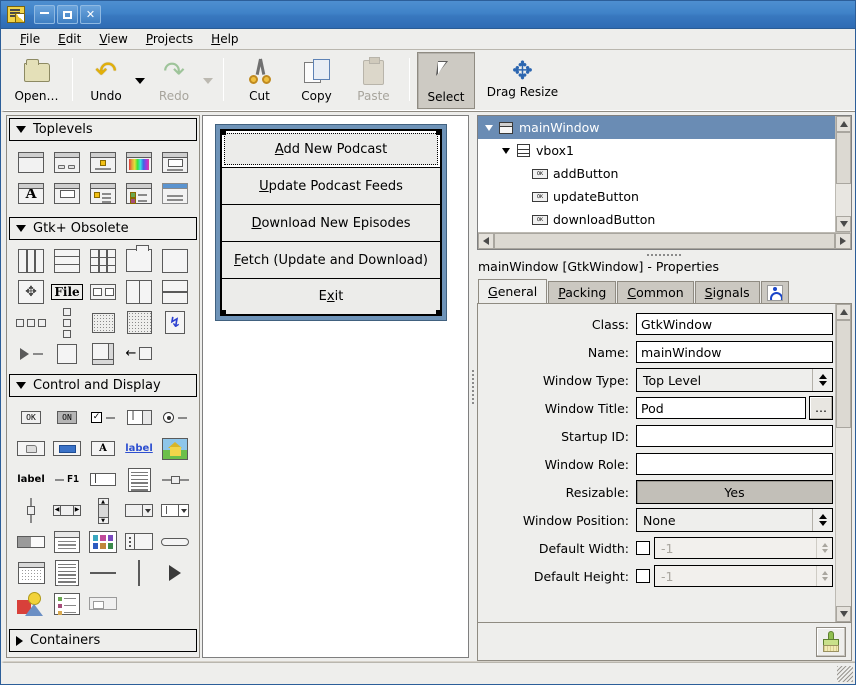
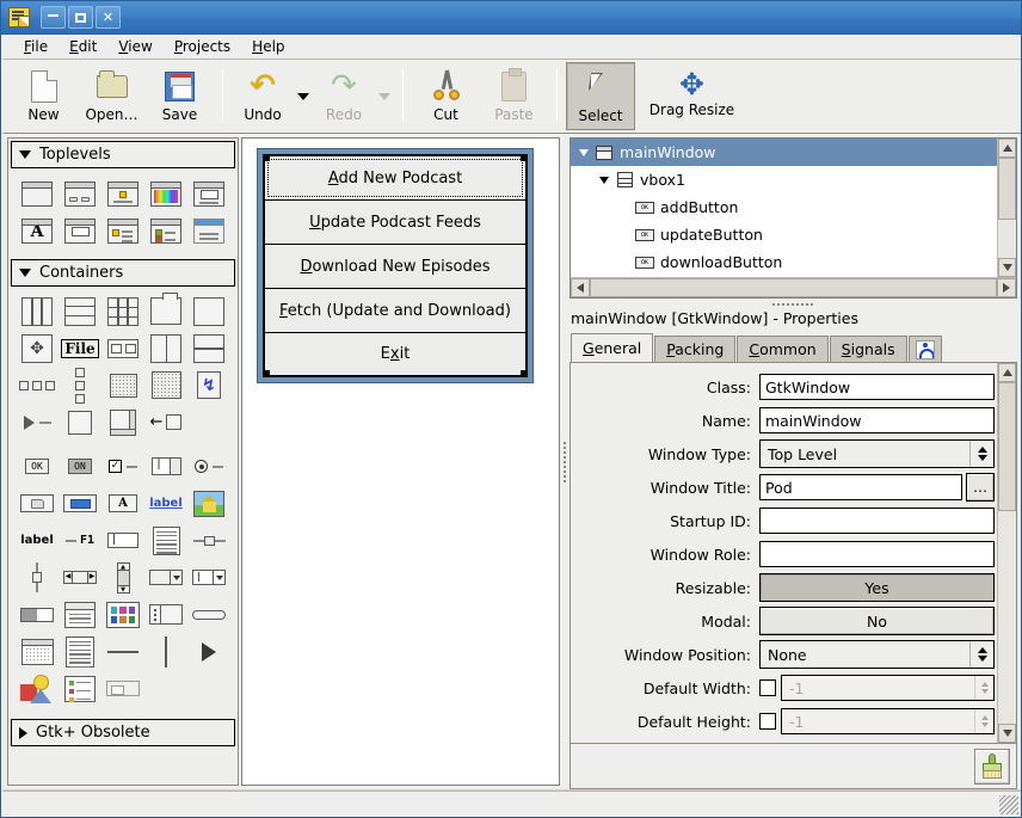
  ✕
  File
  Edit
  View
  Projects
  Help
+ New
  Open…
+ Save
  ↶
  Undo
  ↷
  Redo
  Cut
- Copy
  Paste
  Select
  ✥
  Drag Resize
  Toplevels
  A
- Gtk+ Obsolete
+ Containers
  ✥
  File
  ↯
  ←
- Control and Display
  OK
  ON
  ✓
  |
  A
  label
  label
  F1
  |
  |
- Containers
+ Gtk+ Obsolete
  Add New Podcast
  Update Podcast Feeds
  Download New Episodes
  Fetch (Update and Download)
  Exit
  mainWindow
  vbox1
  addButton
  updateButton
  downloadButton
  mainWindow [GtkWindow] - Properties
  General
  Packing
  Common
  Signals
  Class:
  GtkWindow
  Name:
  mainWindow
  Window Type:
  Top Level
  Window Title:
  Pod
  …
  Startup ID:
  Window Role:
  Resizable:
  Yes
+ Modal:
+ No
  Window Position:
  None
  Default Width:
  -1
  Default Height:
  -1
